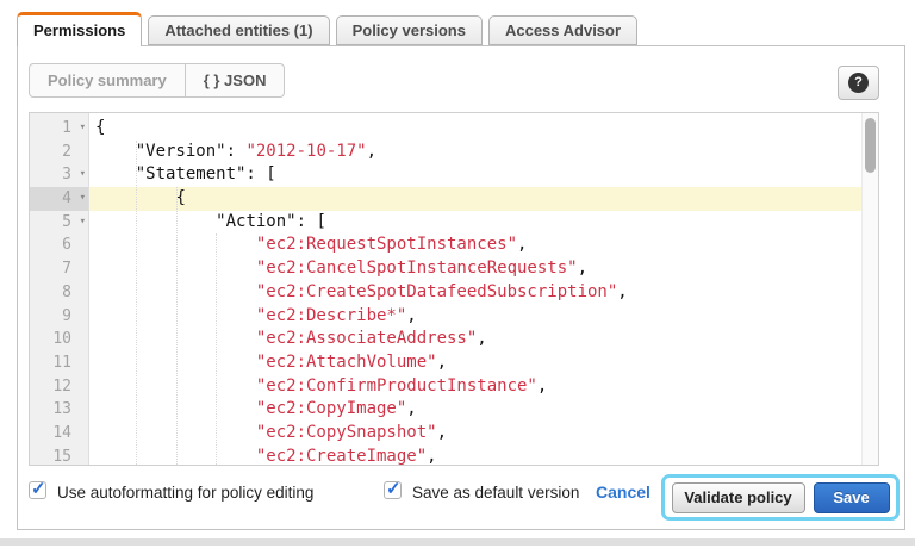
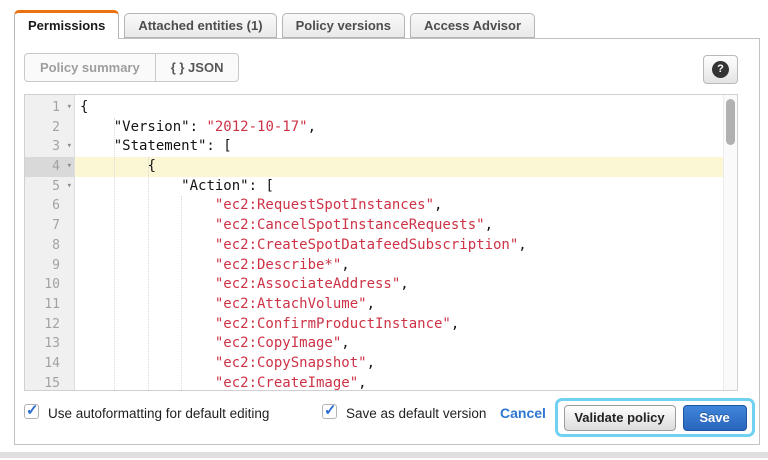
  Permissions
  Attached entities (1)
  Policy versions
  Access Advisor
  Policy summary
  { } JSON
  ?
  1
  ▾
  {
  2
  "Version": "2012-10-17",
  3
  ▾
  "Statement": [
  4
  ▾
  {
  5
  ▾
  "Action": [
  6
  "ec2:RequestSpotInstances",
  7
  "ec2:CancelSpotInstanceRequests",
  8
  "ec2:CreateSpotDatafeedSubscription",
  9
  "ec2:Describe*",
  10
  "ec2:AssociateAddress",
  11
  "ec2:AttachVolume",
  12
  "ec2:ConfirmProductInstance",
  13
  "ec2:CopyImage",
  14
  "ec2:CopySnapshot",
  15
  "ec2:CreateImage",
  ✓
- Use autoformatting for policy editing
+ Use autoformatting for default editing
  ✓
  Save as default version
  Cancel
  Validate policy
  Save
